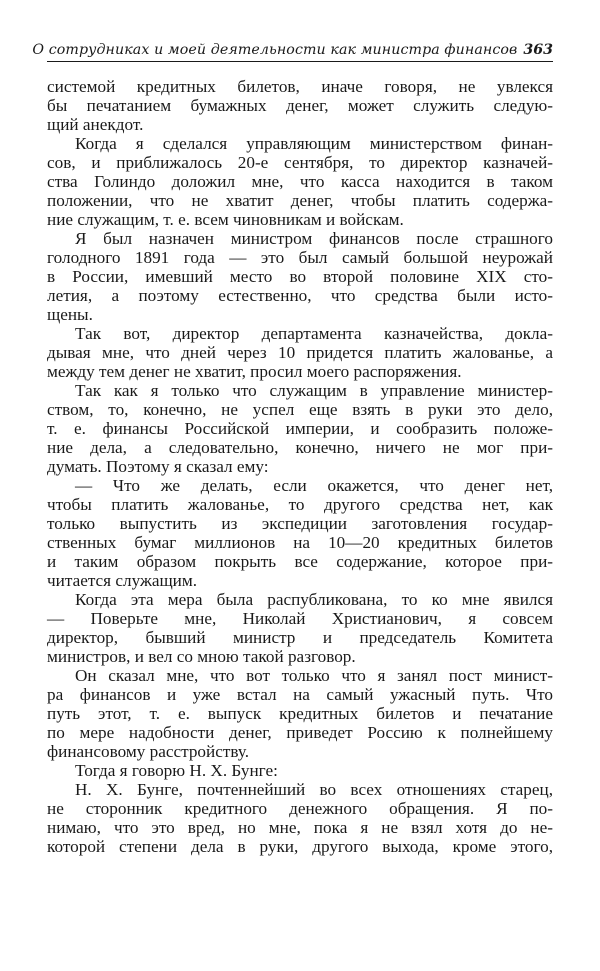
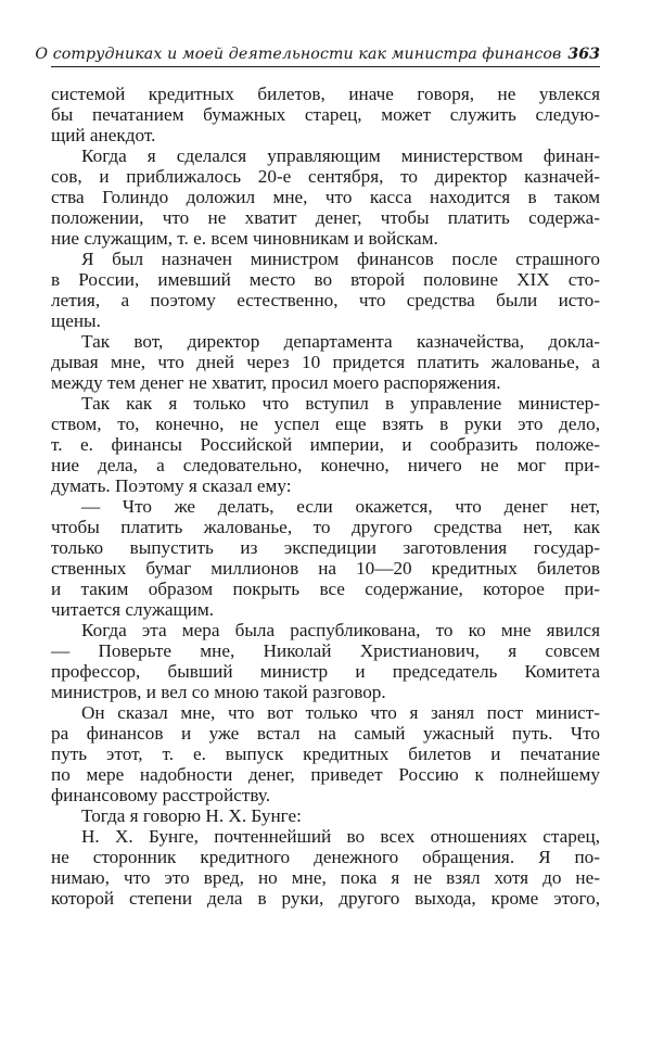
  О сотрудниках и моей деятельности как министра финансов
  363
  системой кредитных билетов, иначе говоря, не увлекся
- бы печатанием бумажных денег, может служить следую-
+ бы печатанием бумажных старец, может служить следую-
  щий анекдот.
  Когда я сделался управляющим министерством финан-
  сов, и приближалось 20-е сентября, то директор казначей-
  ства Голиндо доложил мне, что касса находится в таком
  положении, что не хватит денег, чтобы платить содержа-
  ние служащим, т. е. всем чиновникам и войскам.
  Я был назначен министром финансов после страшного
- голодного 1891 года — это был самый большой неурожай
  в России, имевший место во второй половине XIX сто-
  летия, а поэтому естественно, что средства были исто-
  щены.
  Так вот, директор департамента казначейства, докла-
  дывая мне, что дней через 10 придется платить жалованье, а
  между тем денег не хватит, просил моего распоряжения.
- Так как я только что служащим в управление министер-
+ Так как я только что вступил в управление министер-
  ством, то, конечно, не успел еще взять в руки это дело,
  т. е. финансы Российской империи, и сообразить положе-
  ние дела, а следовательно, конечно, ничего не мог при-
  думать. Поэтому я сказал ему:
  — Что же делать, если окажется, что денег нет,
  чтобы платить жалованье, то другого средства нет, как
  только выпустить из экспедиции заготовления государ-
  ственных бумаг миллионов на 10—20 кредитных билетов
  и таким образом покрыть все содержание, которое при-
  читается служащим.
  Когда эта мера была распубликована, то ко мне явился
  — Поверьте мне, Николай Христианович, я совсем
- директор, бывший министр и председатель Комитета
+ профессор, бывший министр и председатель Комитета
  министров, и вел со мною такой разговор.
  Он сказал мне, что вот только что я занял пост минист-
  ра финансов и уже встал на самый ужасный путь. Что
  путь этот, т. е. выпуск кредитных билетов и печатание
  по мере надобности денег, приведет Россию к полнейшему
  финансовому расстройству.
  Тогда я говорю Н. Х. Бунге:
  Н. Х. Бунге, почтеннейший во всех отношениях старец,
  не сторонник кредитного денежного обращения. Я по-
  нимаю, что это вред, но мне, пока я не взял хотя до не-
  которой степени дела в руки, другого выхода, кроме этого,
